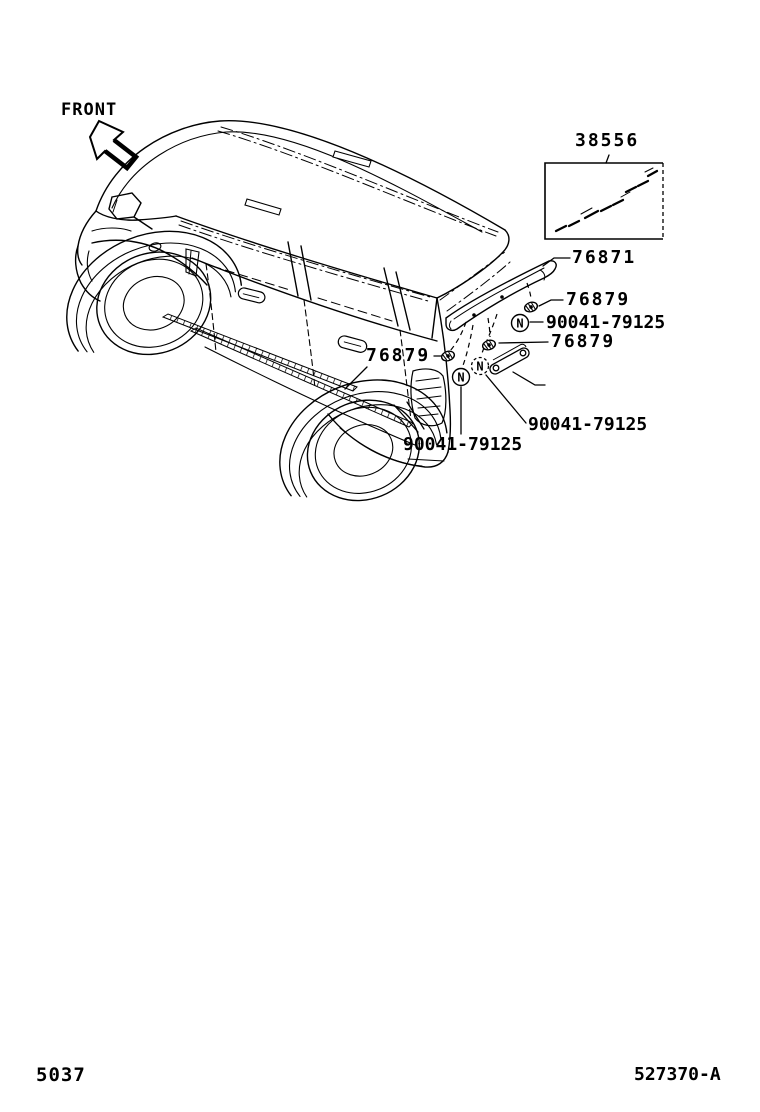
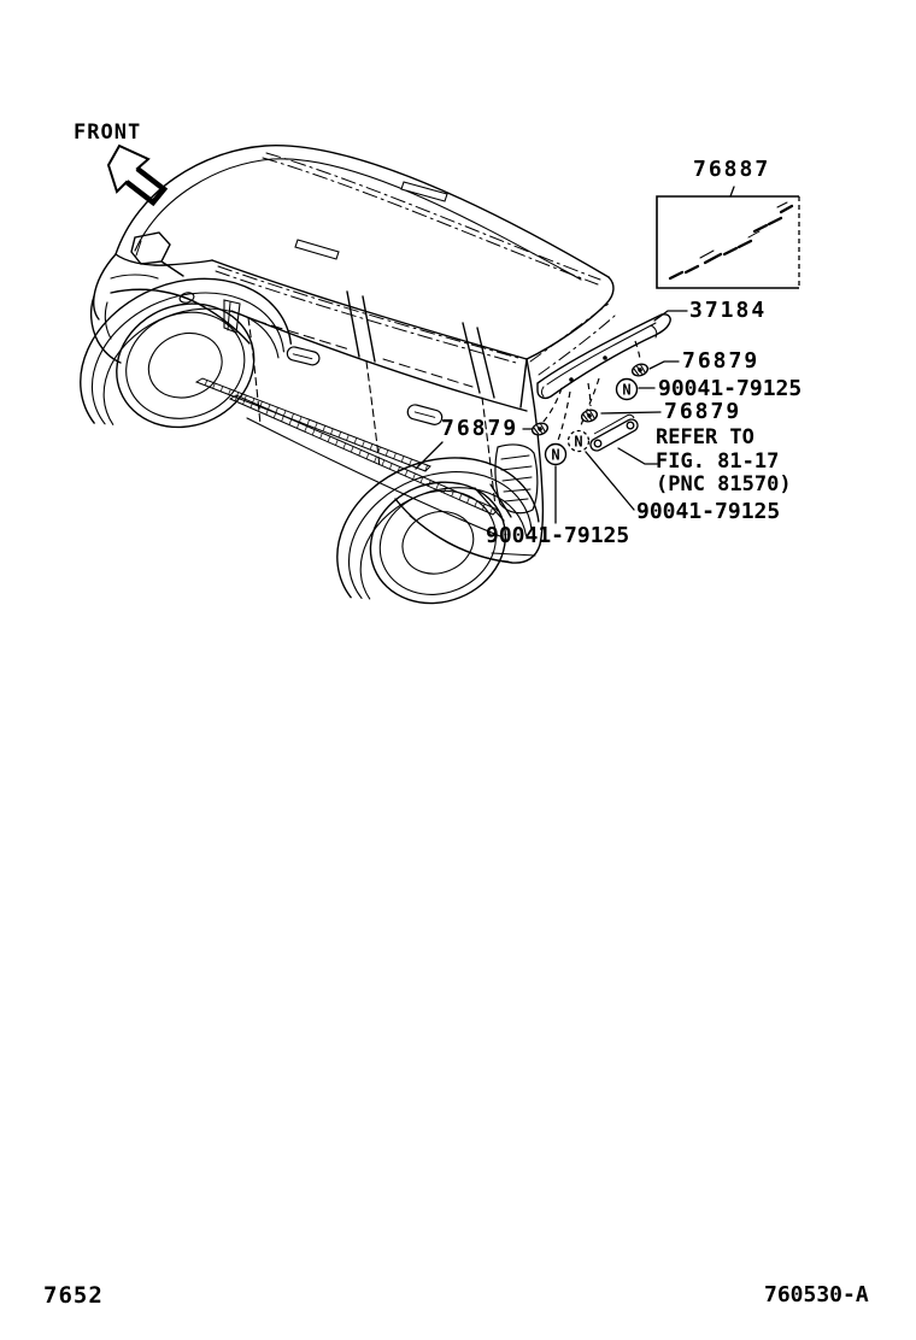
  N
  N
  N
  FRONT
- 38556
+ 76887
- 76871
+ 37184
  76879
  90041-79125
  76879
+ REFER TO
+ FIG. 81-17
+ (PNC 81570)
  90041-79125
  90041-79125
  76879
- 5037
+ 7652
- 527370-A
+ 760530-A
